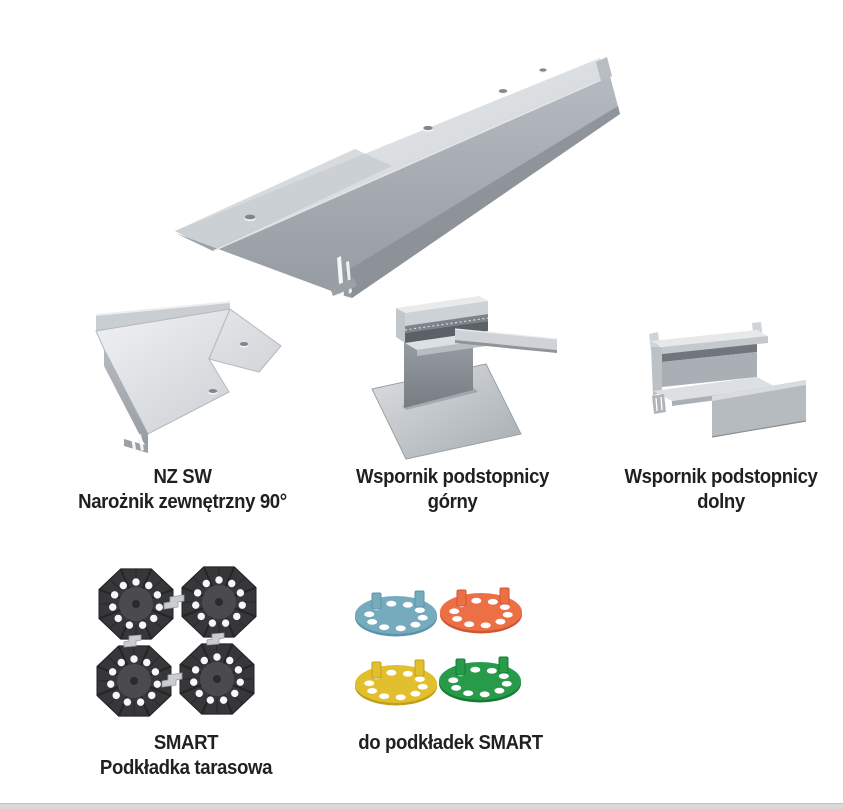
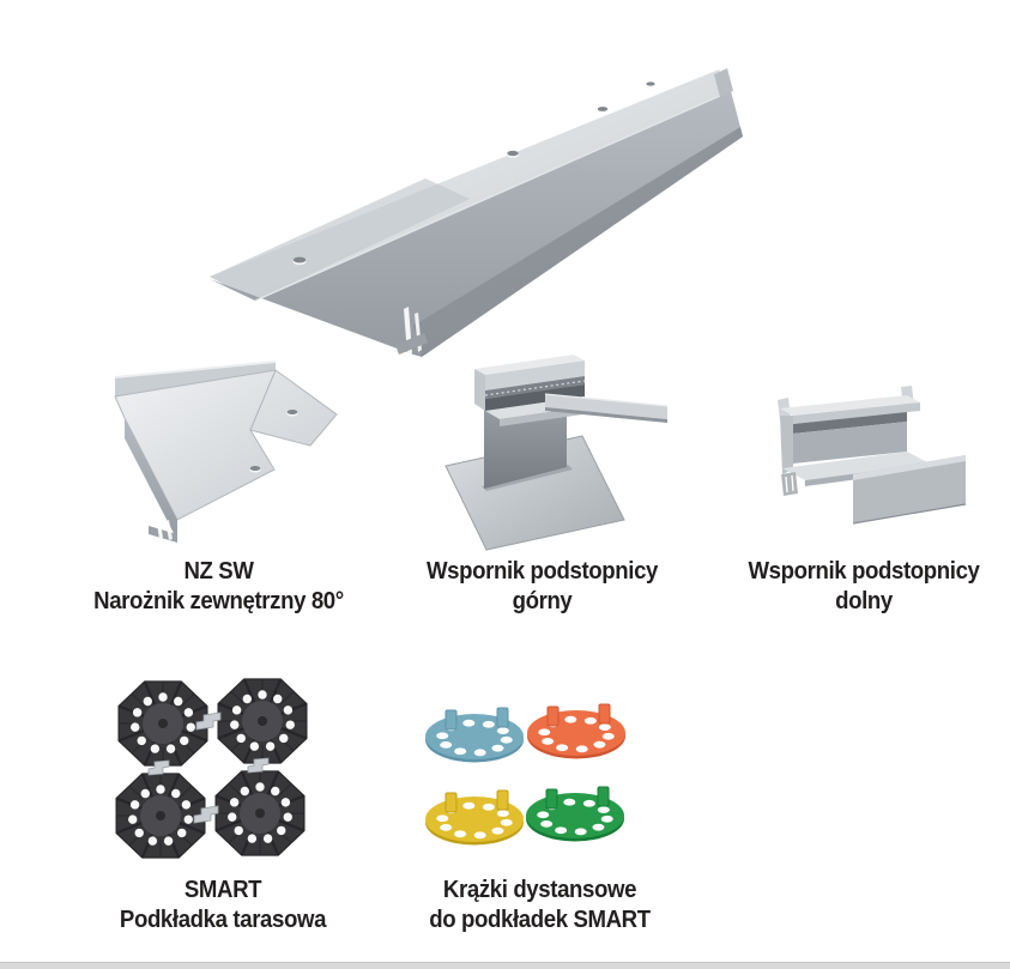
  NZ SW
- Narożnik zewnętrzny 90°
+ Narożnik zewnętrzny 80°
  Wspornik podstopnicy
  górny
  Wspornik podstopnicy
  dolny
  SMART
  Podkładka tarasowa
+ Krążki dystansowe
  do podkładek SMART
